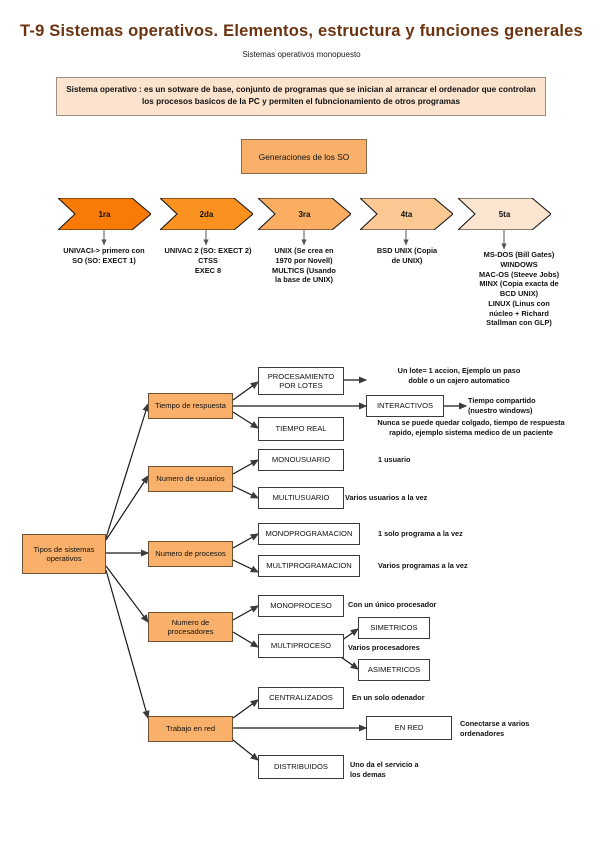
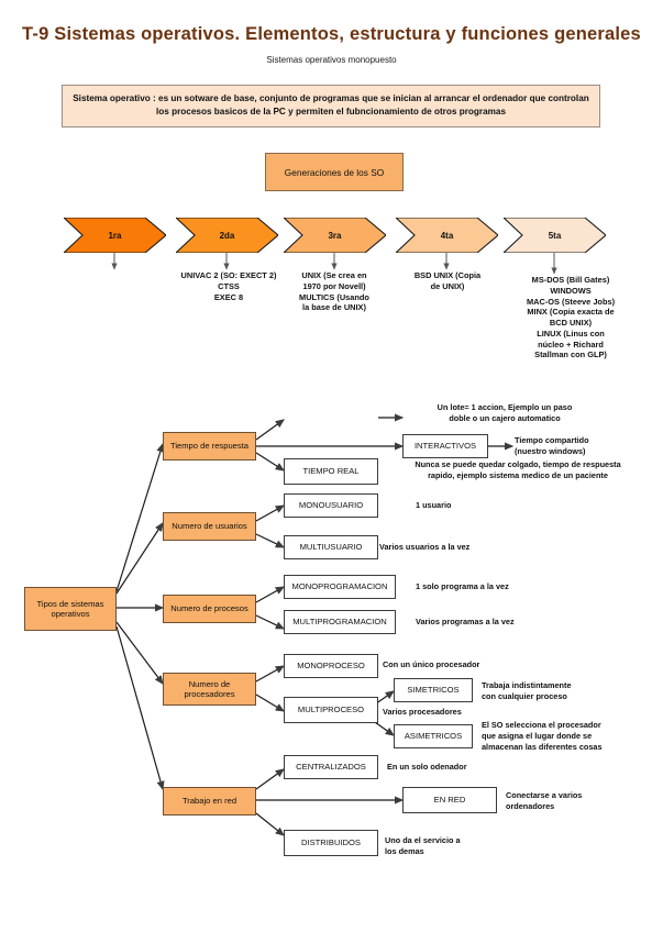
  T-9 Sistemas operativos. Elementos, estructura y funciones generales
  Sistemas operativos monopuesto
  Sistema operativo : es un sotware de base, conjunto de programas que se inician al arrancar el ordenador que controlan los procesos basicos de la PC y permiten el fubncionamiento de otros programas
  Generaciones de los SO
  1ra
  2da
  3ra
  4ta
  5ta
- UNIVACI-> primero con
- SO (SO: EXECT 1)
  UNIVAC 2 (SO: EXECT 2)
  CTSS
  EXEC 8
  UNIX (Se crea en
  1970 por Novell)
  MULTICS (Usando
  la base de UNIX)
  BSD UNIX (Copia
  de UNIX)
  MS-DOS (Bill Gates)
  WINDOWS
  MAC-OS (Steeve Jobs)
  MINX (Copia exacta de
  BCD UNIX)
  LINUX (Linus con
  núcleo + Richard
  Stallman con GLP)
  Tipos de sistemas
  operativos
  Tiempo de respuesta
  Numero de usuarios
  Numero de procesos
  Numero de
  procesadores
  Trabajo en red
- PROCESAMIENTO
- POR LOTES
  TIEMPO REAL
  INTERACTIVOS
  MONOUSUARIO
  MULTIUSUARIO
  MONOPROGRAMACION
  MULTIPROGRAMACION
  MONOPROCESO
  MULTIPROCESO
  SIMETRICOS
  ASIMETRICOS
  CENTRALIZADOS
  EN RED
  DISTRIBUIDOS
  Un lote= 1 accion, Ejemplo un paso
  doble o un cajero automatico
  Tiempo compartido
  (nuestro windows)
  Nunca se puede quedar colgado, tiempo de respuesta
  rapido, ejemplo sistema medico de un paciente
  1 usuario
  Varios usuarios a la vez
  1 solo programa a la vez
  Varios programas a la vez
  Con un único procesador
  Varios procesadores
+ Trabaja indistintamente
+ con cualquier proceso
+ El SO selecciona el procesador
+ que asigna el lugar donde se
+ almacenan las diferentes cosas
  En un solo odenador
  Conectarse a varios
  ordenadores
  Uno da el servicio a
  los demas
